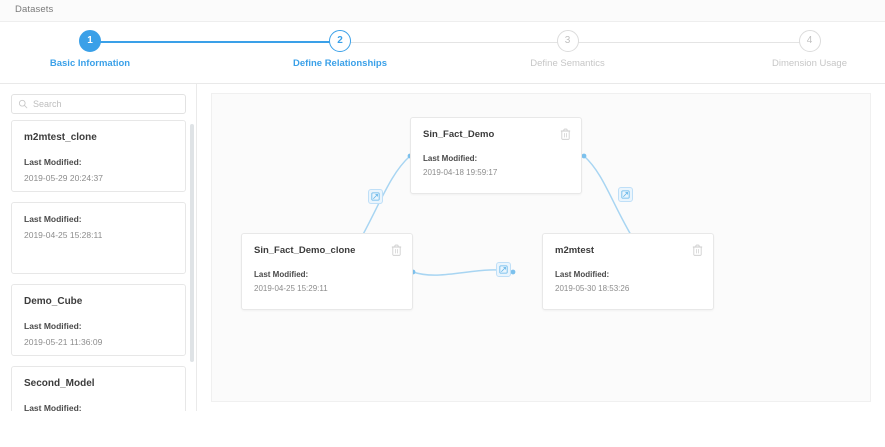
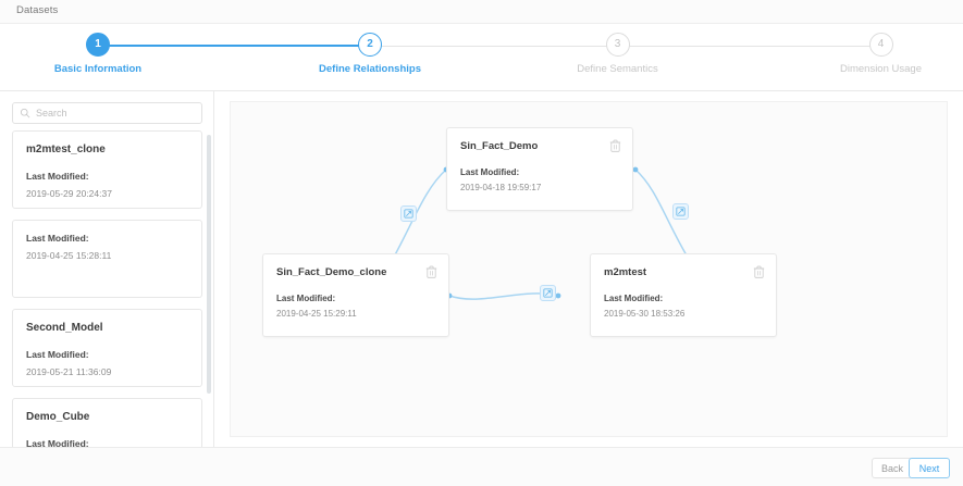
  Datasets
  1
  Basic Information
  2
  Define Relationships
  3
  Define Semantics
  4
  Dimension Usage
  Search
  m2mtest_clone
  Last Modified:
  2019-05-29 20:24:37
  Last Modified:
  2019-04-25 15:28:11
- Demo_Cube
+ Second_Model
  Last Modified:
  2019-05-21 11:36:09
- Second_Model
+ Demo_Cube
  Last Modified:
  Sin_Fact_Demo
  Last Modified:
  2019-04-18 19:59:17
  Sin_Fact_Demo_clone
  Last Modified:
  2019-04-25 15:29:11
  m2mtest
  Last Modified:
  2019-05-30 18:53:26
+ Back
+ Next
